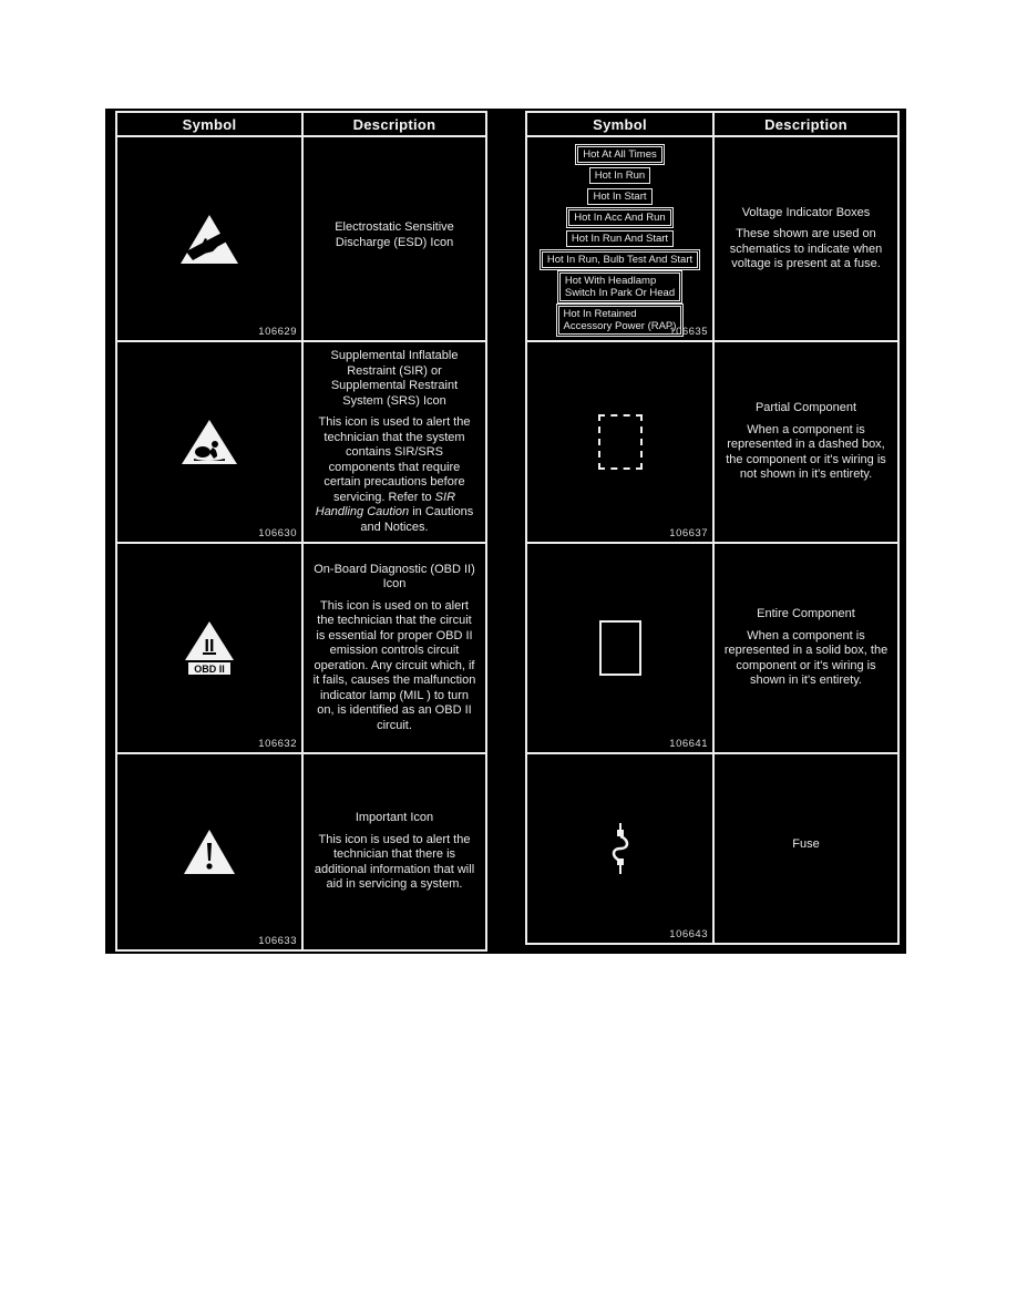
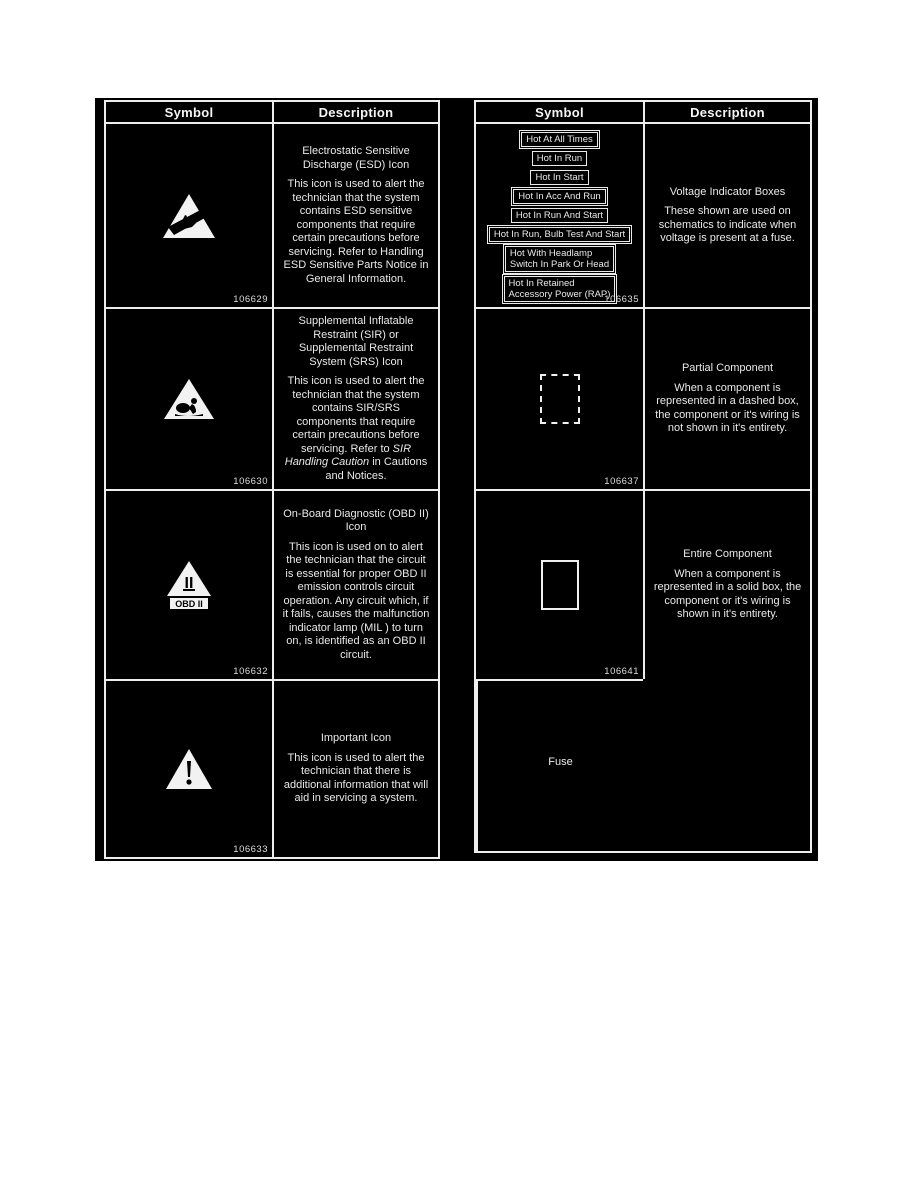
  Symbol
  Description
  106629
  Electrostatic Sensitive Discharge (ESD) Icon
+ This icon is used to alert the technician that the system contains ESD sensitive components that require certain precautions before servicing. Refer to Handling ESD Sensitive Parts Notice in General Information.
  106630
  Supplemental Inflatable Restraint (SIR) or Supplemental Restraint System (SRS) Icon
  This icon is used to alert the technician that the system contains SIR/SRS components that require certain precautions before servicing. Refer to SIR Handling Caution in Cautions and Notices.
  II
  OBD II
  106632
  On-Board Diagnostic (OBD II) Icon
  This icon is used on to alert the technician that the circuit is essential for proper OBD II emission controls circuit operation. Any circuit which, if it fails, causes the malfunction indicator lamp (MIL ) to turn on, is identified as an OBD II circuit.
  106633
  Important Icon
  This icon is used to alert the technician that there is additional information that will aid in servicing a system.
  Symbol
  Description
  Hot At All Times
  Hot In Run
  Hot In Start
  Hot In Acc And Run
  Hot In Run And Start
  Hot In Run, Bulb Test And Start
  Hot With Headlamp
  Switch In Park Or Head
  Hot In Retained
  Accessory Power (RAP)
  106635
  Voltage Indicator Boxes
  These shown are used on schematics to indicate when voltage is present at a fuse.
  106637
  Partial Component
  When a component is represented in a dashed box, the component or it's wiring is not shown in it's entirety.
  106641
  Entire Component
  When a component is represented in a solid box, the component or it's wiring is shown in it's entirety.
- 106643
  Fuse
